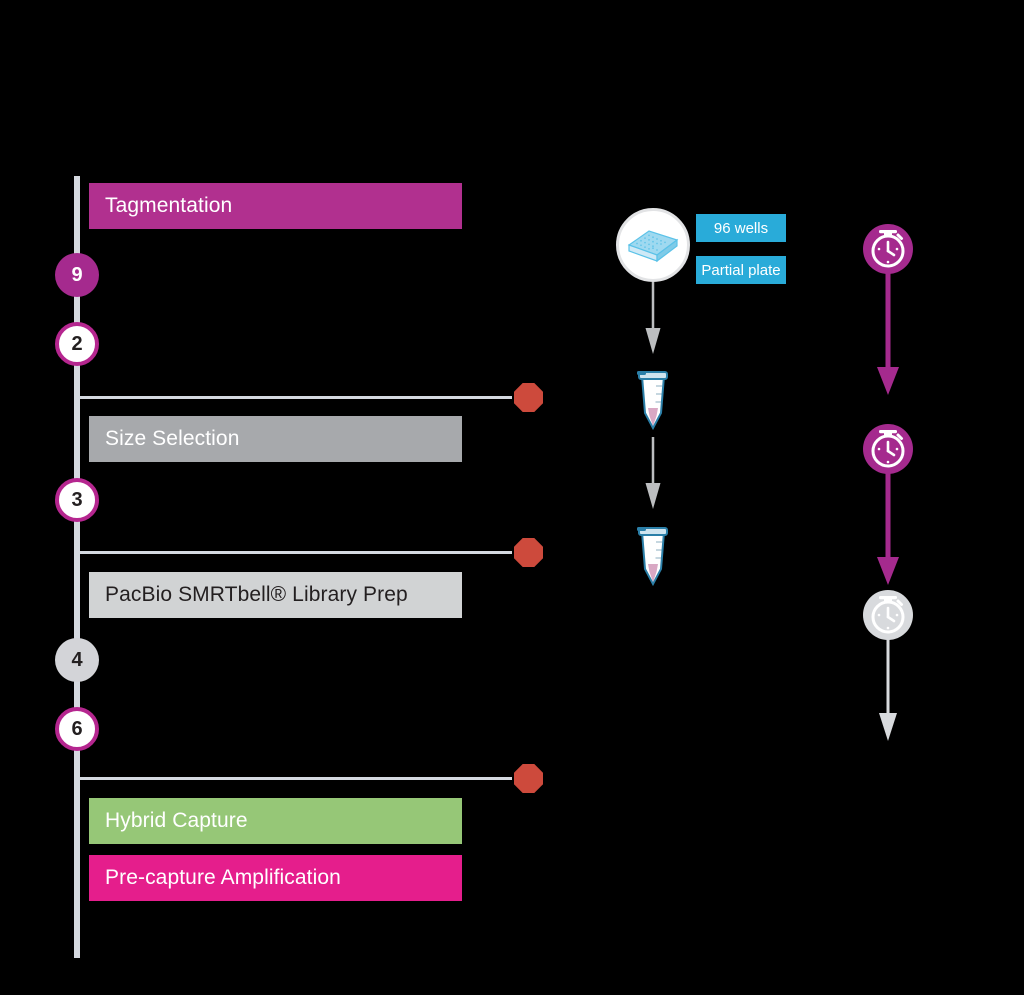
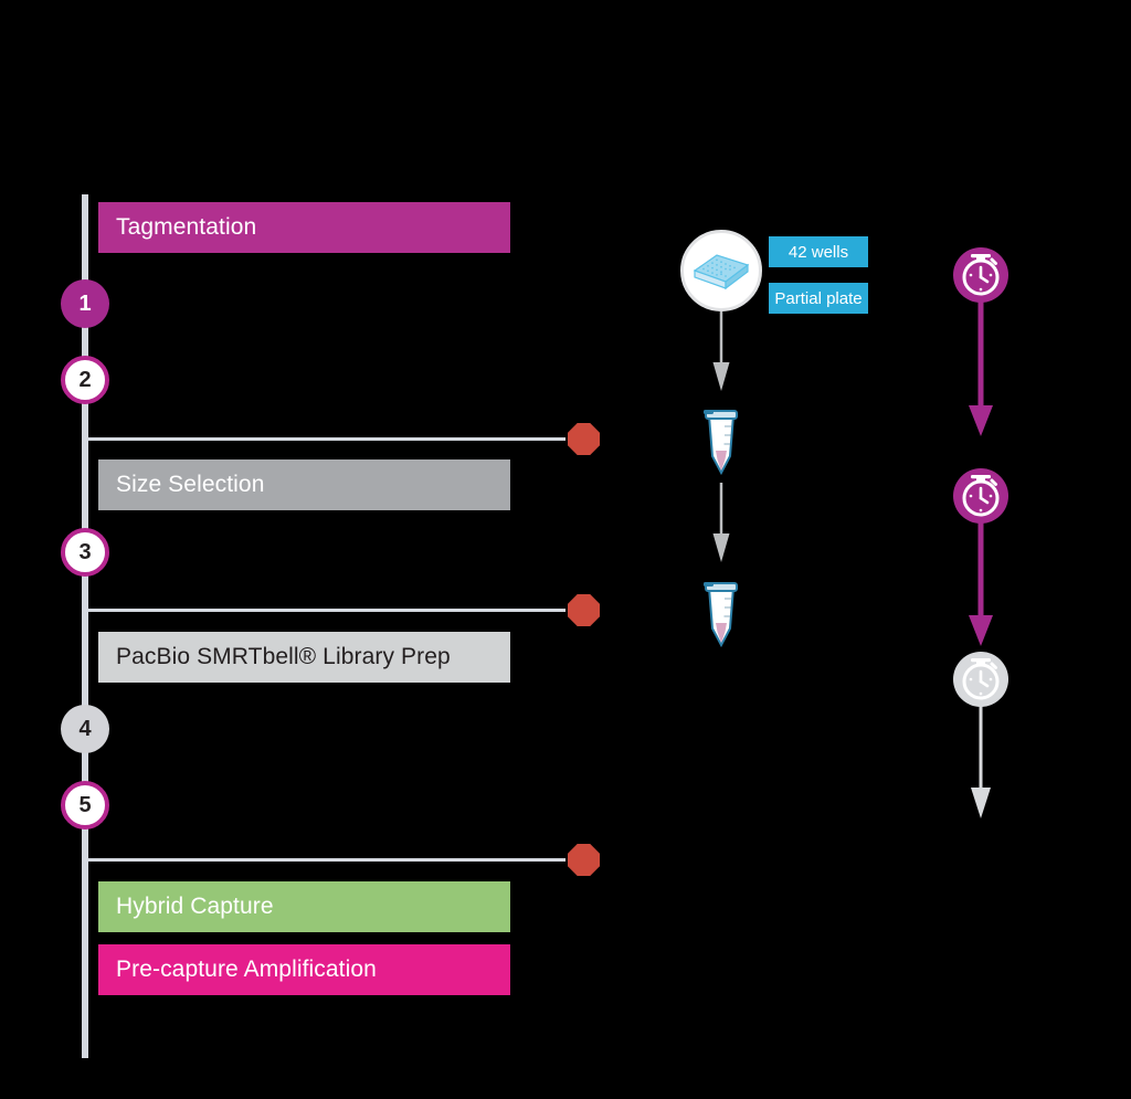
  Tagmentation
  Size Selection
  PacBio SMRTbell® Library Prep
  Hybrid Capture
  Pre-capture Amplification
- 9
+ 1
  2
  3
  4
- 6
+ 5
- 96 wells
+ 42 wells
  Partial plate
